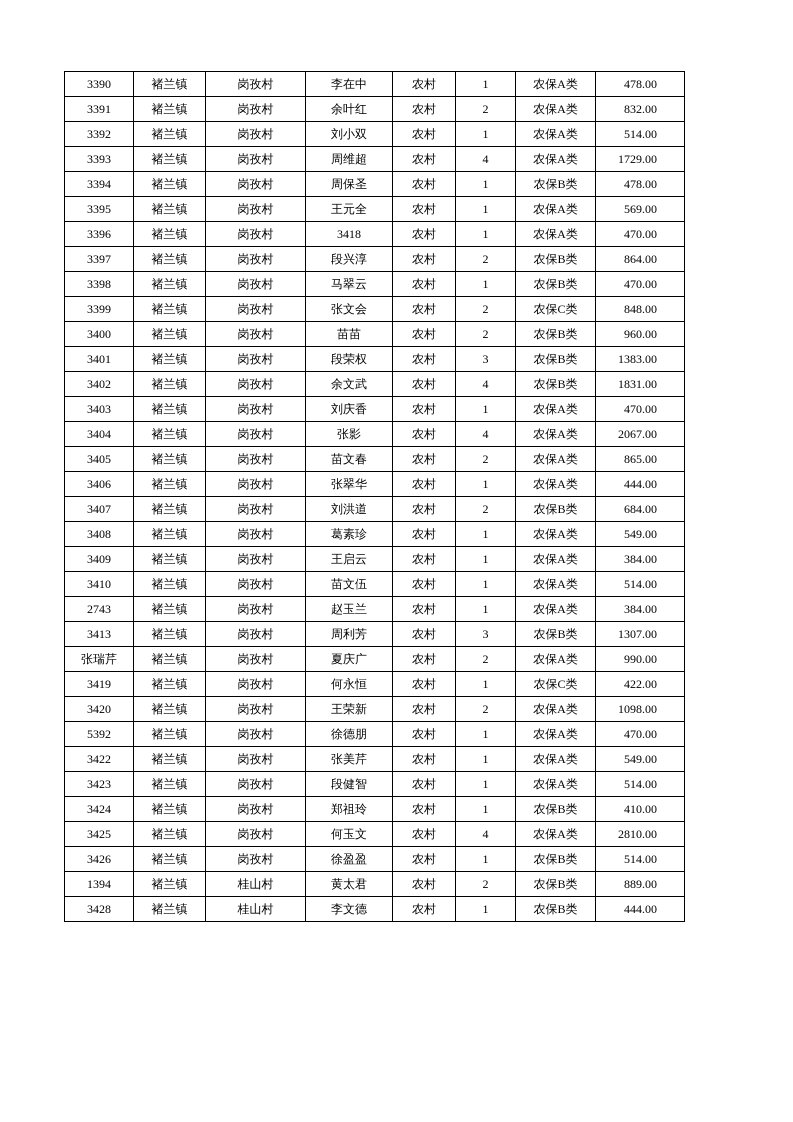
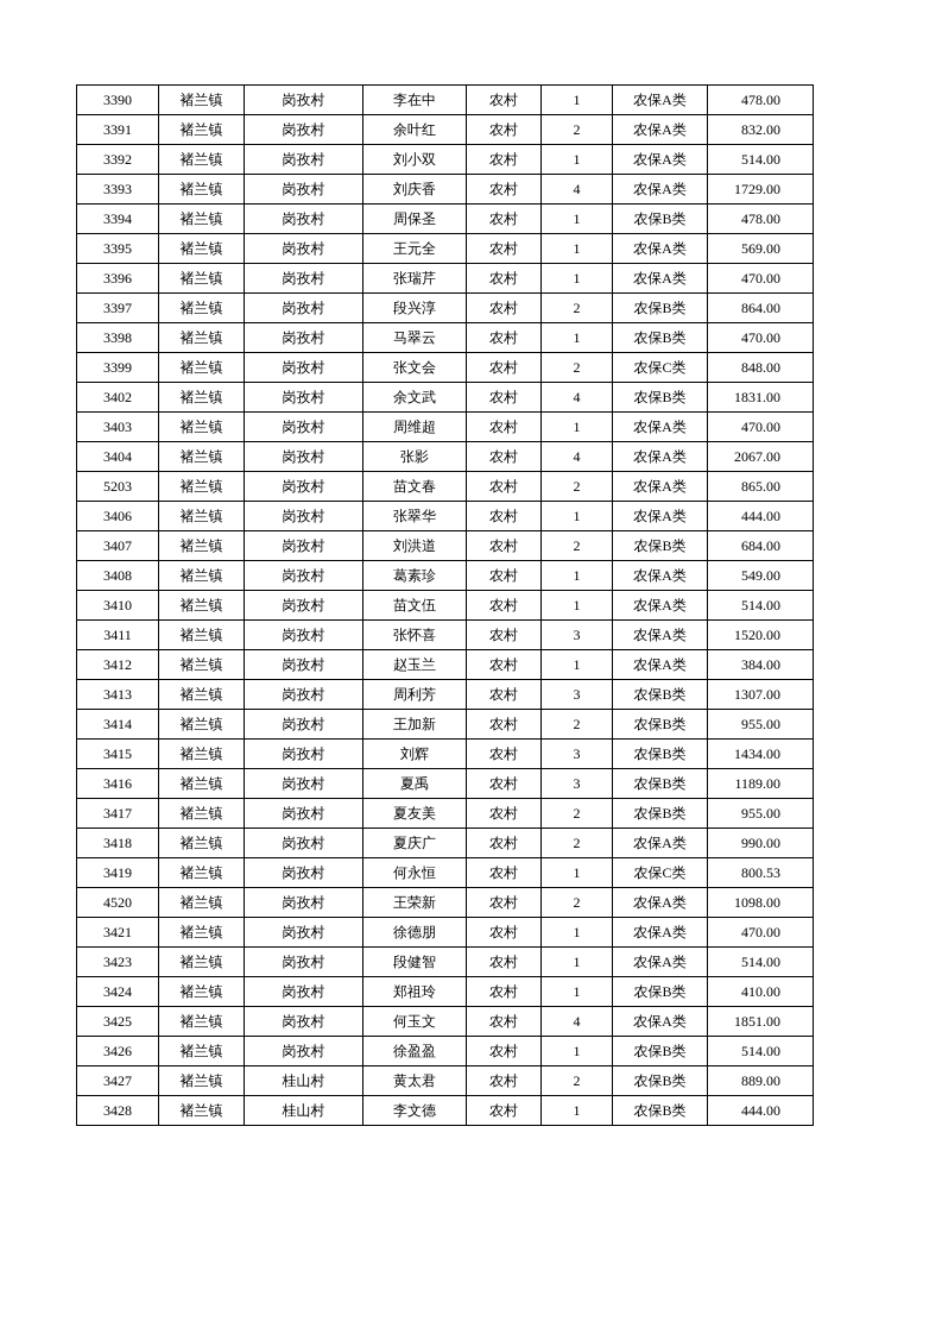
  3390	褚兰镇	岗孜村	李在中	农村	1	农保A类	478.00
  3391	褚兰镇	岗孜村	余叶红	农村	2	农保A类	832.00
  3392	褚兰镇	岗孜村	刘小双	农村	1	农保A类	514.00
- 3393	褚兰镇	岗孜村	周维超	农村	4	农保A类	1729.00
+ 3393	褚兰镇	岗孜村	刘庆香	农村	4	农保A类	1729.00
  3394	褚兰镇	岗孜村	周保圣	农村	1	农保B类	478.00
  3395	褚兰镇	岗孜村	王元全	农村	1	农保A类	569.00
- 3396	褚兰镇	岗孜村	3418	农村	1	农保A类	470.00
+ 3396	褚兰镇	岗孜村	张瑞芹	农村	1	农保A类	470.00
  3397	褚兰镇	岗孜村	段兴淳	农村	2	农保B类	864.00
  3398	褚兰镇	岗孜村	马翠云	农村	1	农保B类	470.00
  3399	褚兰镇	岗孜村	张文会	农村	2	农保C类	848.00
- 3400	褚兰镇	岗孜村	苗苗	农村	2	农保B类	960.00
- 3401	褚兰镇	岗孜村	段荣权	农村	3	农保B类	1383.00
  3402	褚兰镇	岗孜村	余文武	农村	4	农保B类	1831.00
- 3403	褚兰镇	岗孜村	刘庆香	农村	1	农保A类	470.00
+ 3403	褚兰镇	岗孜村	周维超	农村	1	农保A类	470.00
  3404	褚兰镇	岗孜村	张影	农村	4	农保A类	2067.00
- 3405	褚兰镇	岗孜村	苗文春	农村	2	农保A类	865.00
+ 5203	褚兰镇	岗孜村	苗文春	农村	2	农保A类	865.00
  3406	褚兰镇	岗孜村	张翠华	农村	1	农保A类	444.00
  3407	褚兰镇	岗孜村	刘洪道	农村	2	农保B类	684.00
  3408	褚兰镇	岗孜村	葛素珍	农村	1	农保A类	549.00
- 3409	褚兰镇	岗孜村	王启云	农村	1	农保A类	384.00
  3410	褚兰镇	岗孜村	苗文伍	农村	1	农保A类	514.00
+ 3411	褚兰镇	岗孜村	张怀喜	农村	3	农保A类	1520.00
- 2743	褚兰镇	岗孜村	赵玉兰	农村	1	农保A类	384.00
+ 3412	褚兰镇	岗孜村	赵玉兰	农村	1	农保A类	384.00
  3413	褚兰镇	岗孜村	周利芳	农村	3	农保B类	1307.00
+ 3414	褚兰镇	岗孜村	王加新	农村	2	农保B类	955.00
+ 3415	褚兰镇	岗孜村	刘辉	农村	3	农保B类	1434.00
+ 3416	褚兰镇	岗孜村	夏禹	农村	3	农保B类	1189.00
+ 3417	褚兰镇	岗孜村	夏友美	农村	2	农保B类	955.00
- 张瑞芹	褚兰镇	岗孜村	夏庆广	农村	2	农保A类	990.00
+ 3418	褚兰镇	岗孜村	夏庆广	农村	2	农保A类	990.00
- 3419	褚兰镇	岗孜村	何永恒	农村	1	农保C类	422.00
+ 3419	褚兰镇	岗孜村	何永恒	农村	1	农保C类	800.53
- 3420	褚兰镇	岗孜村	王荣新	农村	2	农保A类	1098.00
+ 4520	褚兰镇	岗孜村	王荣新	农村	2	农保A类	1098.00
- 5392	褚兰镇	岗孜村	徐德朋	农村	1	农保A类	470.00
+ 3421	褚兰镇	岗孜村	徐德朋	农村	1	农保A类	470.00
- 3422	褚兰镇	岗孜村	张美芹	农村	1	农保A类	549.00
  3423	褚兰镇	岗孜村	段健智	农村	1	农保A类	514.00
  3424	褚兰镇	岗孜村	郑祖玲	农村	1	农保B类	410.00
- 3425	褚兰镇	岗孜村	何玉文	农村	4	农保A类	2810.00
+ 3425	褚兰镇	岗孜村	何玉文	农村	4	农保A类	1851.00
  3426	褚兰镇	岗孜村	徐盈盈	农村	1	农保B类	514.00
- 1394	褚兰镇	桂山村	黄太君	农村	2	农保B类	889.00
+ 3427	褚兰镇	桂山村	黄太君	农村	2	农保B类	889.00
  3428	褚兰镇	桂山村	李文德	农村	1	农保B类	444.00
